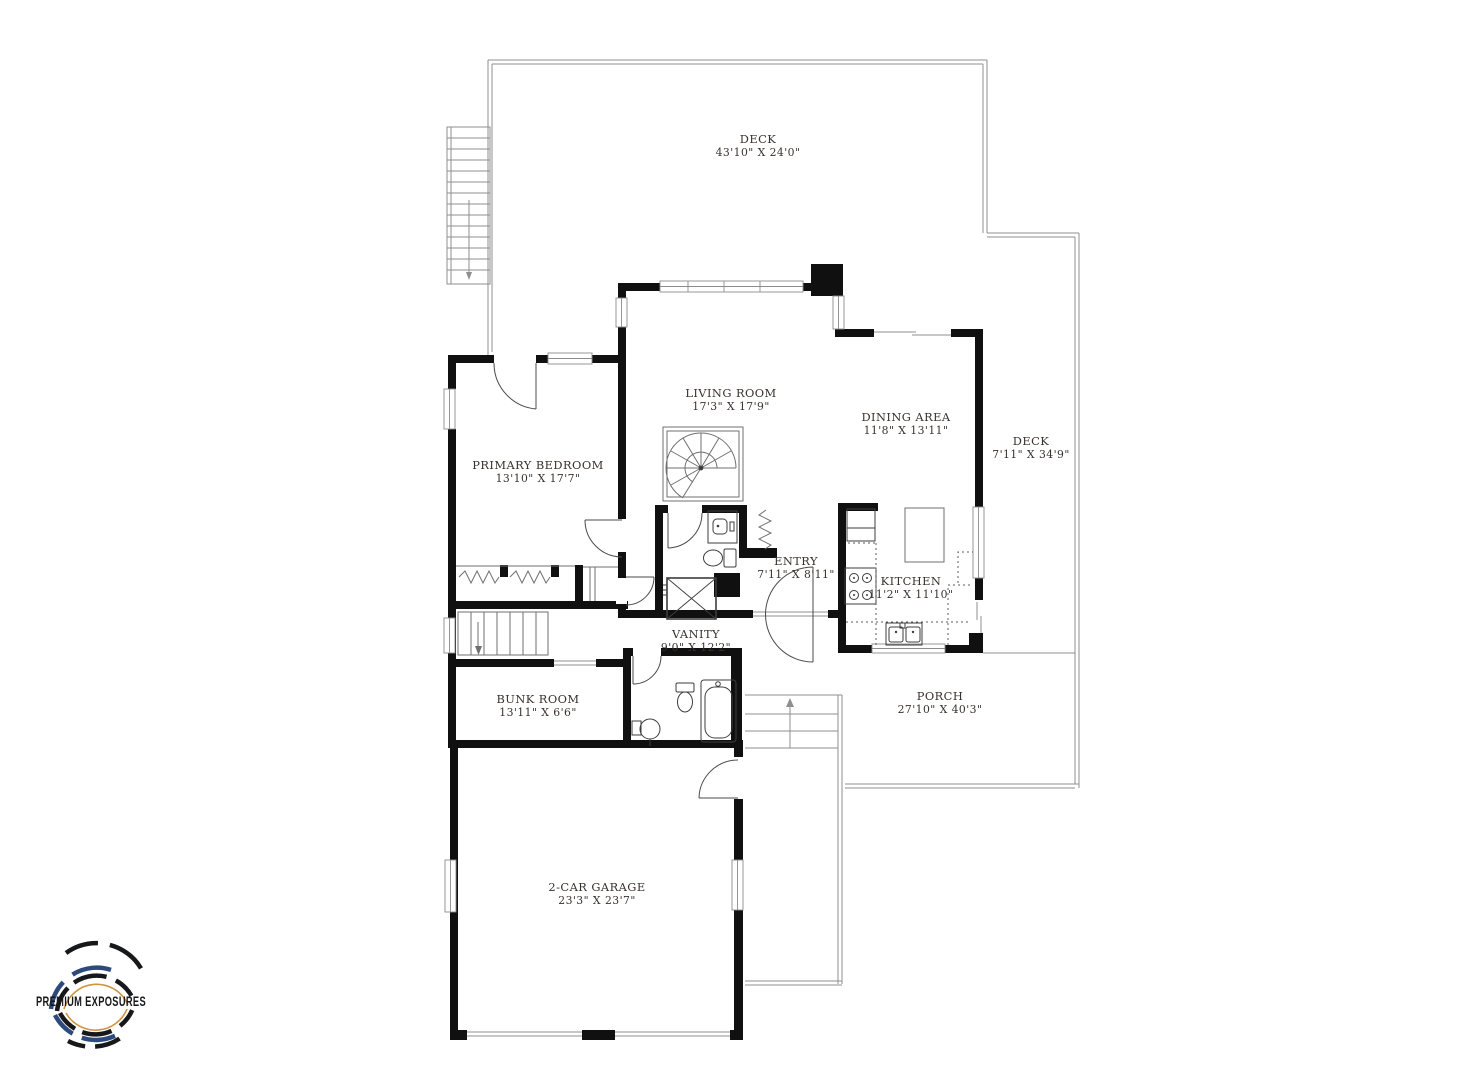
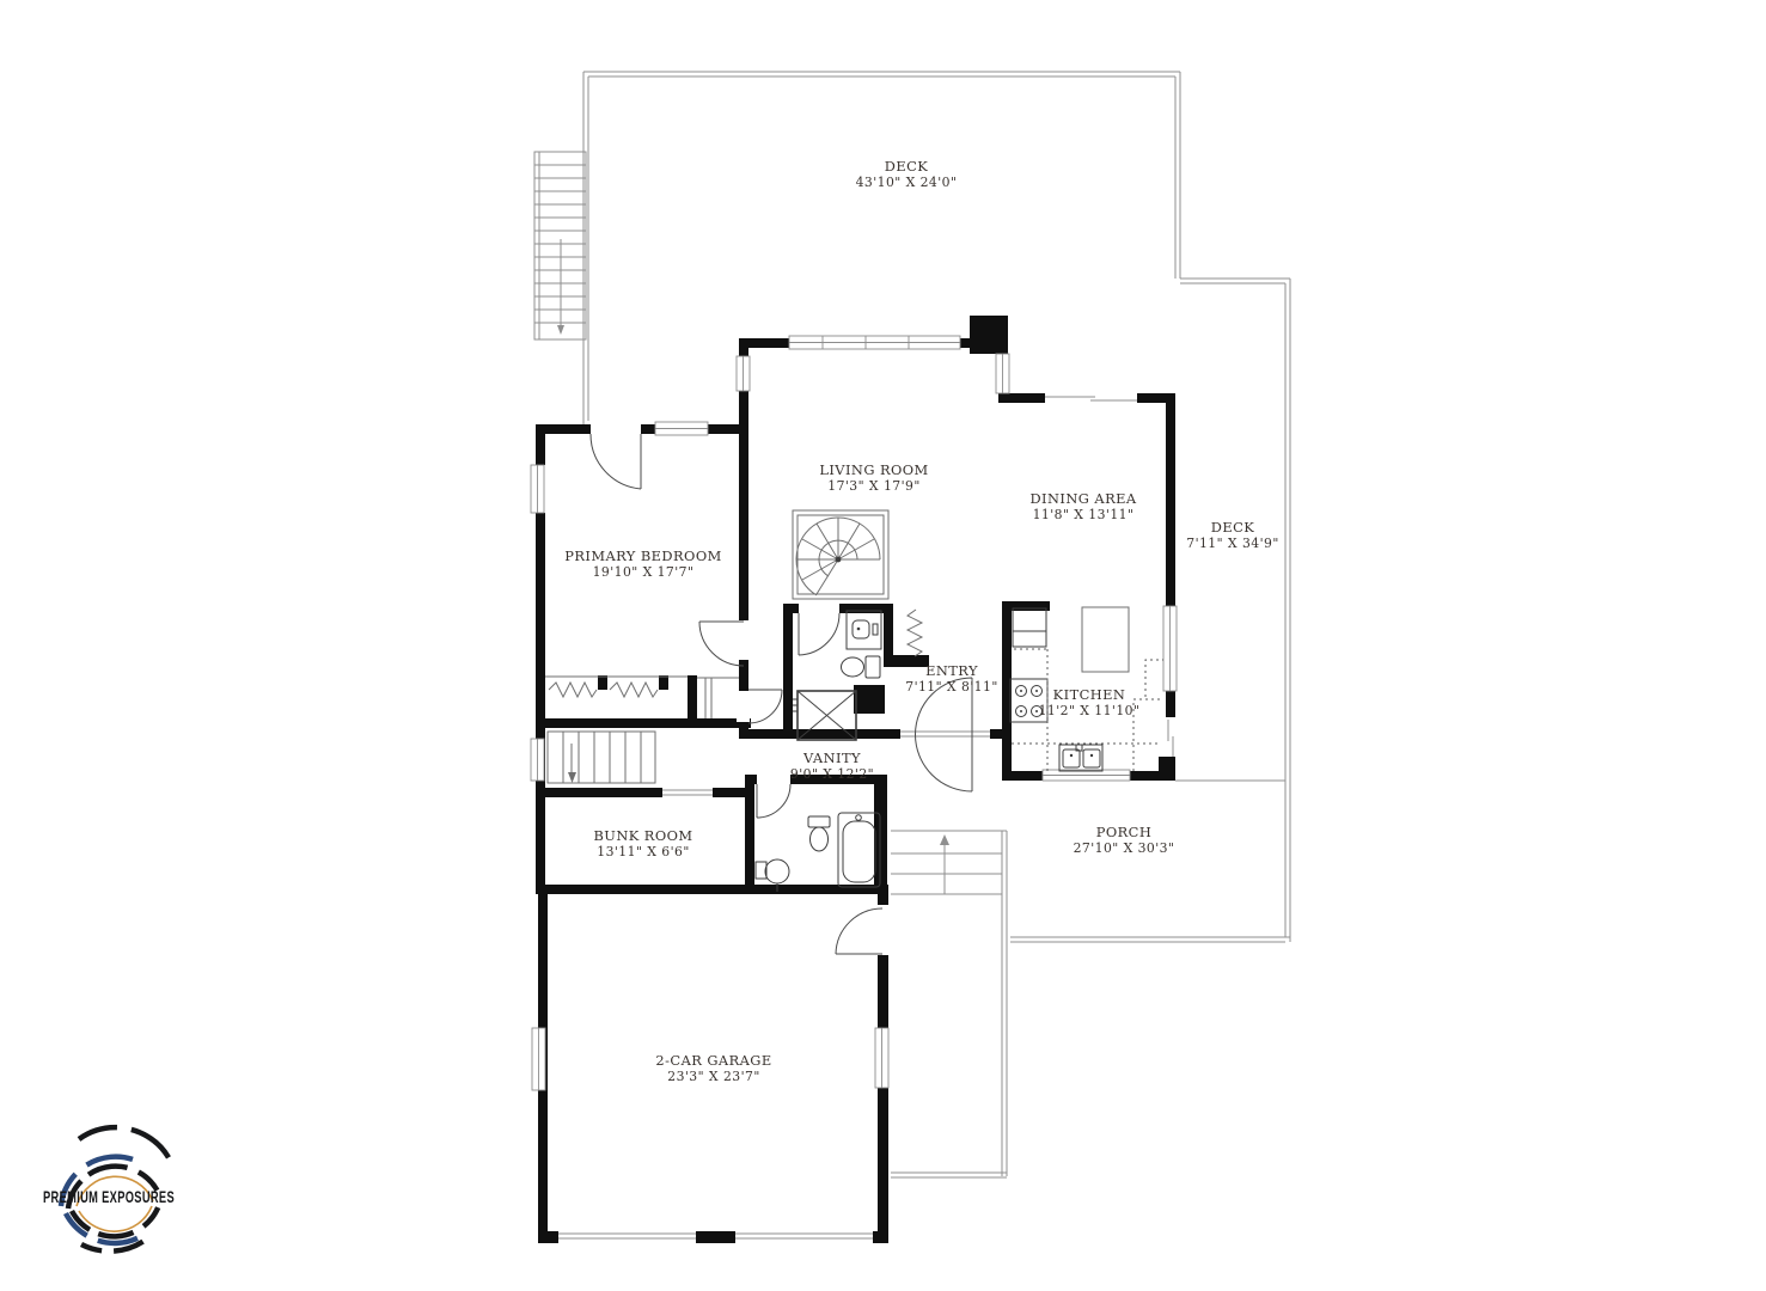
  DECK
  43'10" X 24'0"
  LIVING ROOM
  17'3" X 17'9"
  DINING AREA
  11'8" X 13'11"
  DECK
  7'11" X 34'9"
  PRIMARY BEDROOM
- 13'10" X 17'7"
+ 19'10" X 17'7"
  ENTRY
  7'11" X 8'11"
  KITCHEN
  11'2" X 11'10"
  VANITY
  9'0" X 12'2"
  BUNK ROOM
  13'11" X 6'6"
  PORCH
- 27'10" X 40'3"
+ 27'10" X 30'3"
  2-CAR GARAGE
  23'3" X 23'7"
  PREMIUM EXPOSURES
